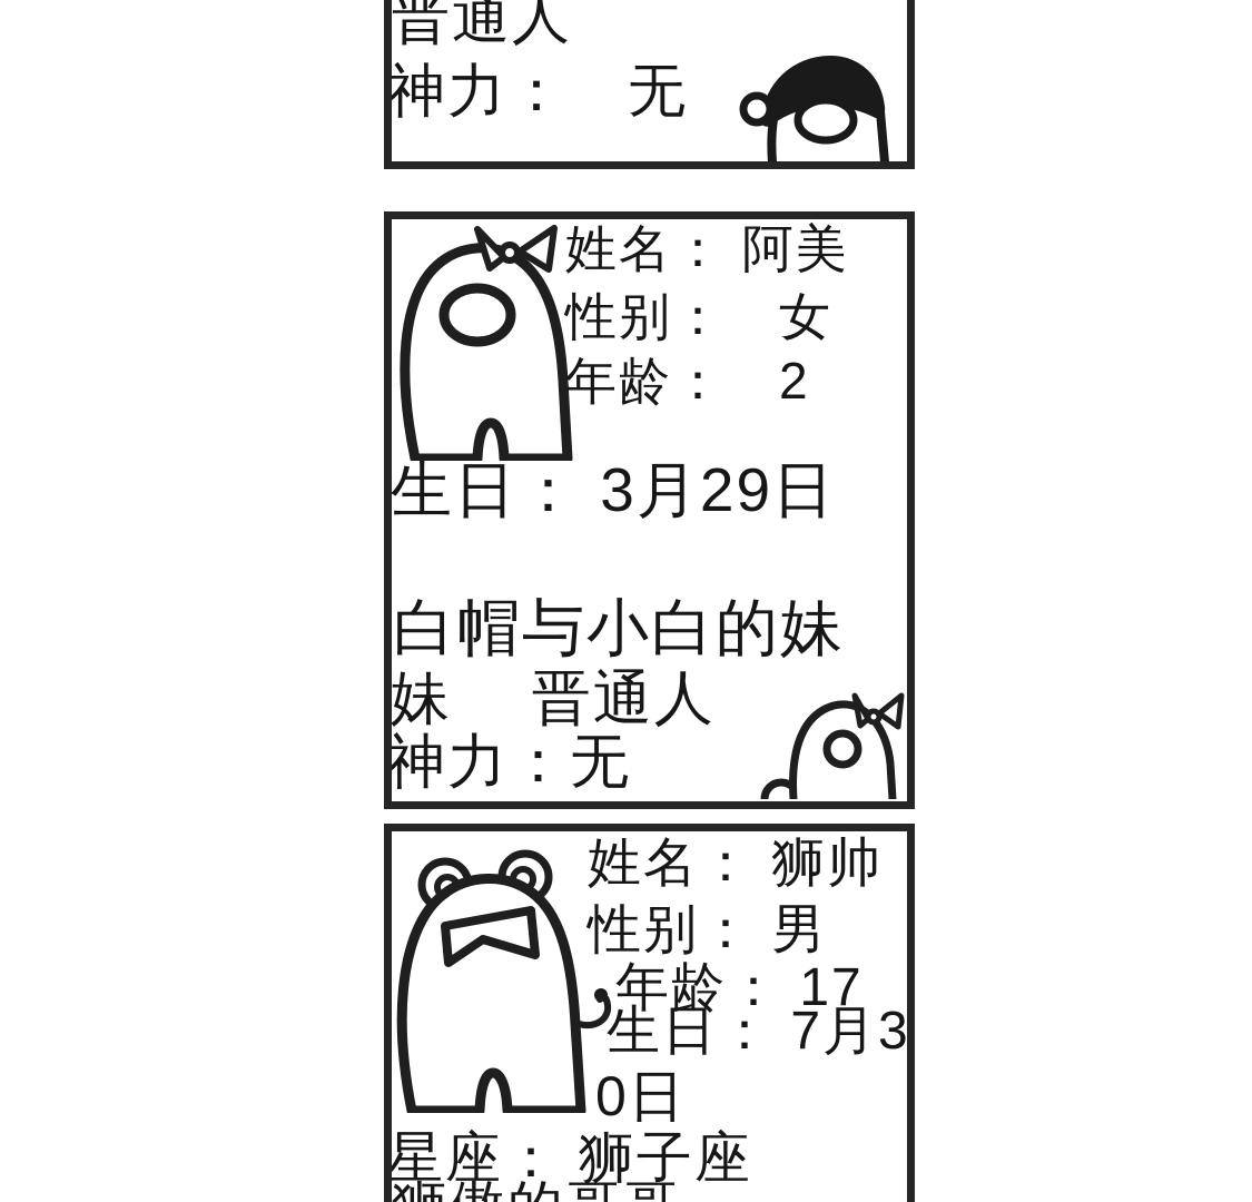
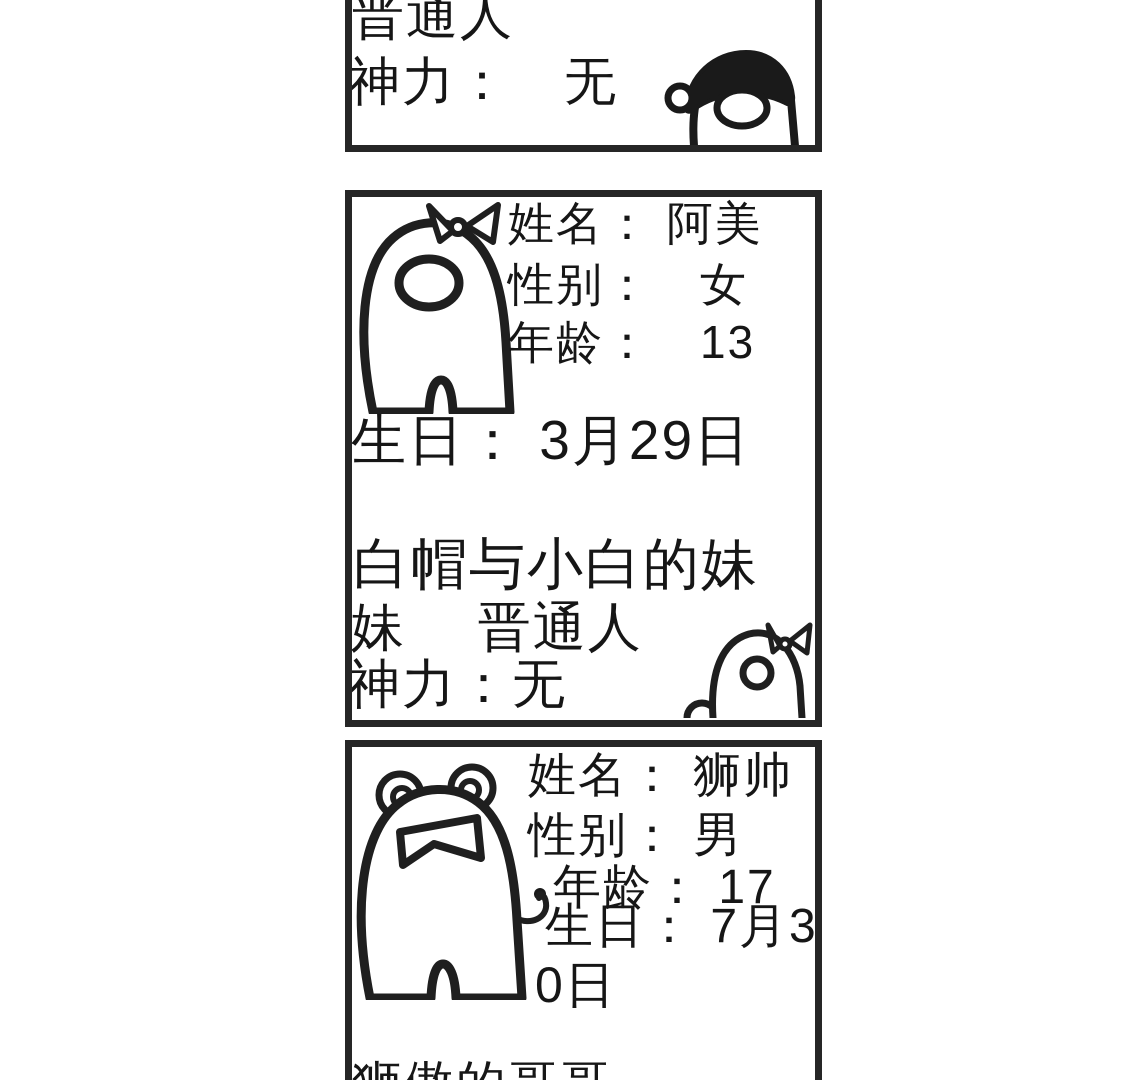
  晋通人
  神力： 无
  姓名： 阿美
  性别： 女
- 年龄： 2
+ 年龄： 13
  生日： 3月29日
  白帽与小白的妹
  妹 晋通人
  神力：无
  姓名： 狮帅
  性别： 男
  年龄： 17
  生日： 7月3
  0日
- 星座： 狮子座
